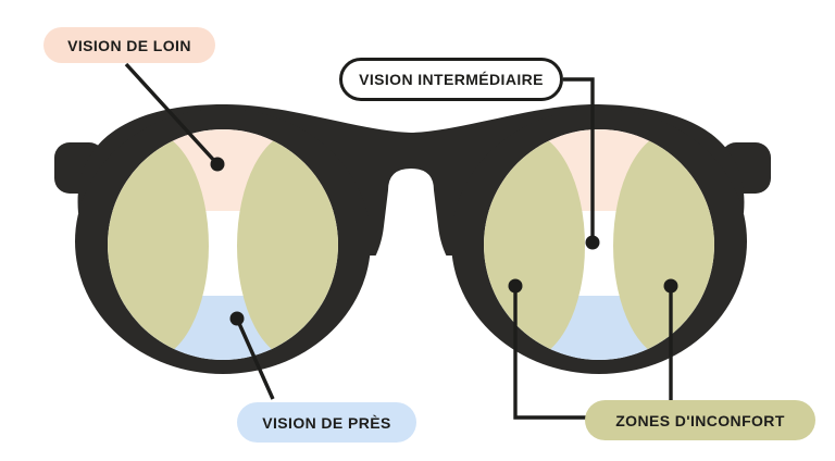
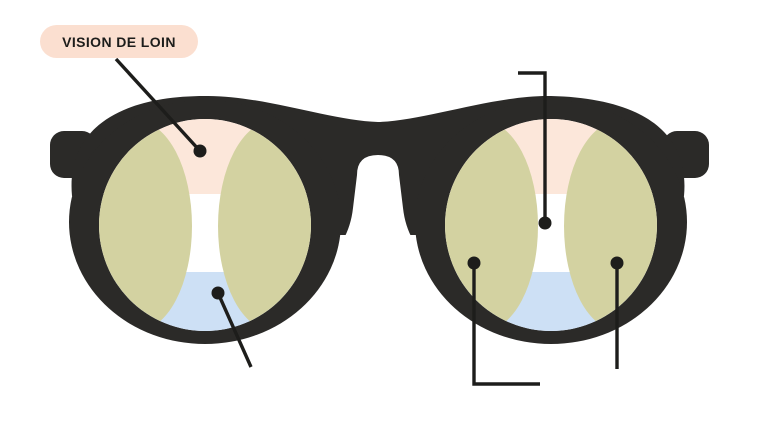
  VISION DE LOIN
- VISION INTERMÉDIAIRE
- VISION DE PRÈS
- ZONES D'INCONFORT
